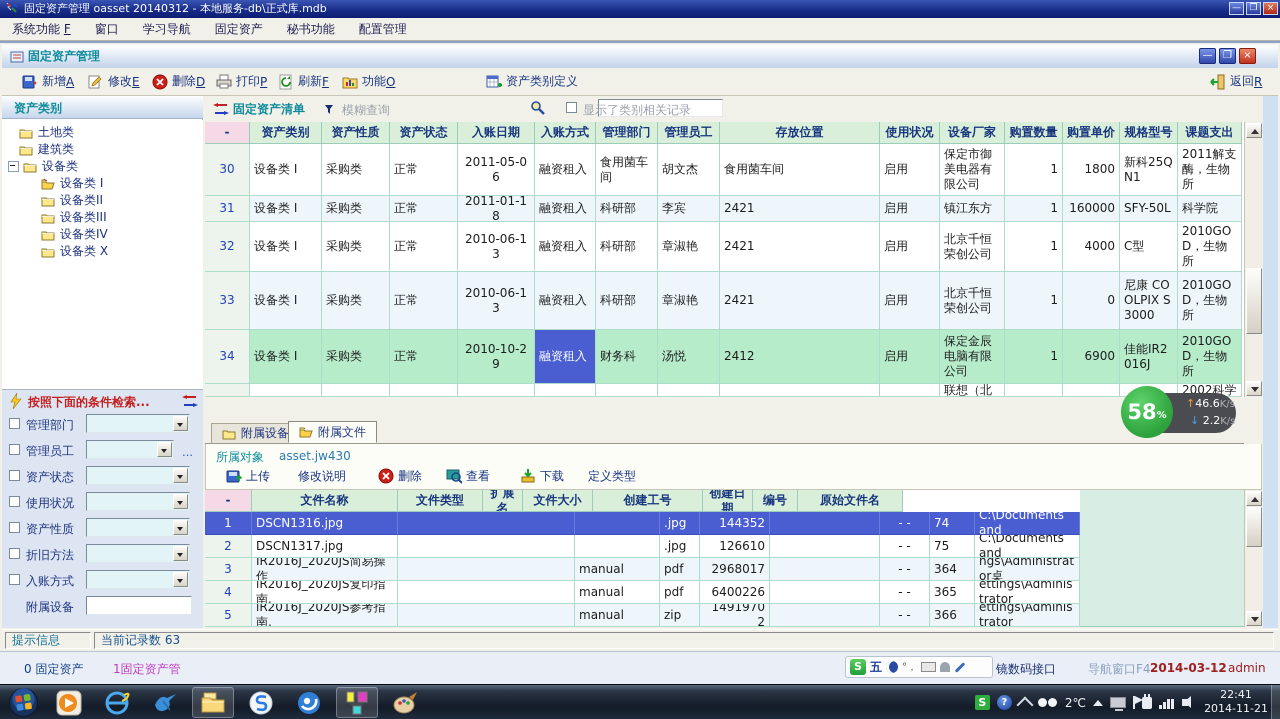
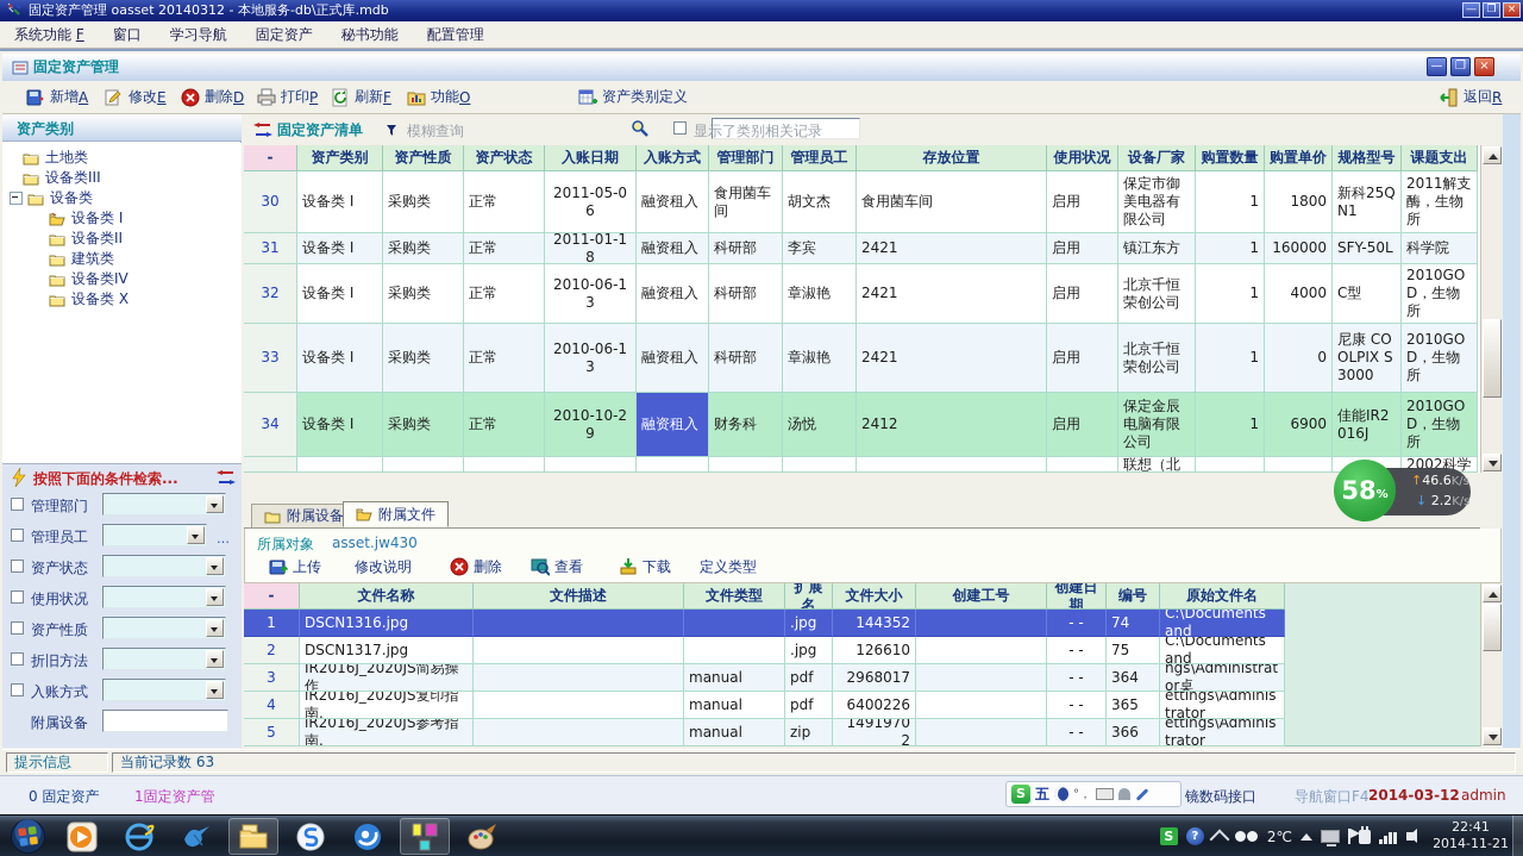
  固定资产管理 oasset 20140312 - 本地服务-db\正式库.mdb
  —
  ❐
  ×
  系统功能 F
  窗口
  学习导航
  固定资产
  秘书功能
  配置管理
  固定资产管理
  —
  ❐
  ×
  新增
  A
  修改
  E
  删除
  D
  打印
  P
  刷新
  F
  功能
  O
  资产类别定义
  返回
  R
  资产类别
  土地类
- 建筑类
+ 设备类III
  设备类
  设备类 I
  设备类II
- 设备类III
+ 建筑类
  设备类IV
  设备类 X
  按照下面的条件检索...
  管理部门
  管理员工
  …
  资产状态
  使用状况
  资产性质
  折旧方法
  入账方式
  附属设备
  固定资产清单
  模糊查询
  显示了类别相关记录
  -
  资产类别
  资产性质
  资产状态
  入账日期
  入账方式
  管理部门
  管理员工
  存放位置
  使用状况
  设备厂家
  购置数量
  购置单价
  规格型号
  课题支出
  30
  设备类 I
  采购类
  正常
  2011-05-06
  融资租入
  食用菌车间
  胡文杰
  食用菌车间
  启用
  保定市御美电器有限公司
  1
  1800
  新科25QN1
  2011解支酶，生物所
  31
  设备类 I
  采购类
  正常
  2011-01-18
  融资租入
  科研部
  李宾
  2421
  启用
  镇江东方
  1
  160000
  SFY-50L
  科学院
  32
  设备类 I
  采购类
  正常
  2010-06-13
  融资租入
  科研部
  章淑艳
  2421
  启用
  北京千恒荣创公司
  1
  4000
  C型
  2010GOD，生物所
  33
  设备类 I
  采购类
  正常
  2010-06-13
  融资租入
  科研部
  章淑艳
  2421
  启用
  北京千恒荣创公司
  1
  0
  尼康 COOLPIX S3000
  2010GOD，生物所
  34
  设备类 I
  采购类
  正常
  2010-10-29
  融资租入
  财务科
  汤悦
  2412
  启用
  保定金辰电脑有限公司
  1
  6900
  佳能IR2016J
  2010GOD，生物所
  联想（北
  2002科学
  附属设备
  附属文件
  所属对象
  asset.jw430
  上传
  修改说明
  删除
  查看
  下载
  定义类型
  -
  文件名称
+ 文件描述
  文件类型
  扩展名
  文件大小
  创建工号
  创建日期
  编号
  原始文件名
  1
  DSCN1316.jpg
  .jpg
  144352
  - -
  74
  C:\Documents and
  2
  DSCN1317.jpg
  .jpg
  126610
  - -
  75
  C:\Documents and
  3
  IR2016J_2020JS简易操作
  manual
  pdf
  2968017
  - -
  364
  ngs\Administrator桌
  4
  iR2016J_2020JS复印指南.
  manual
  pdf
  6400226
  - -
  365
  ettings\Administrator
  5
  iR2016J_2020JS参考指南.
  manual
  zip
  14919702
  - -
  366
  ettings\Administrator
  提示信息
  当前记录数 63
  0 固定资产
  1固定资产管
  S
  五
  °，
  镜数码接口
  导航窗口F4
  2014-03-12
  admin
  ↑46.6K/s
  ↓ 2.2K/s
  58
  %
  2℃
  S
  ?
  22:41
  2014-11-21
